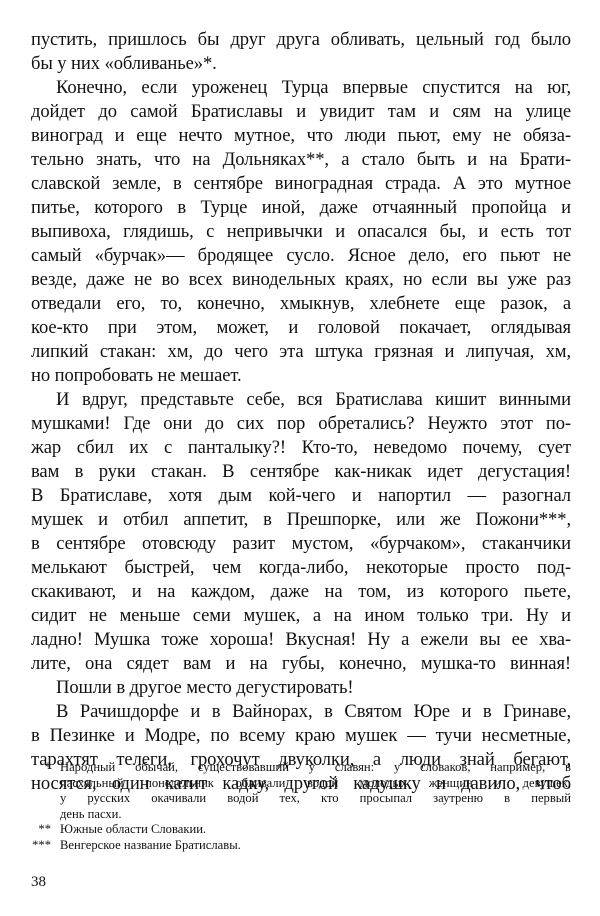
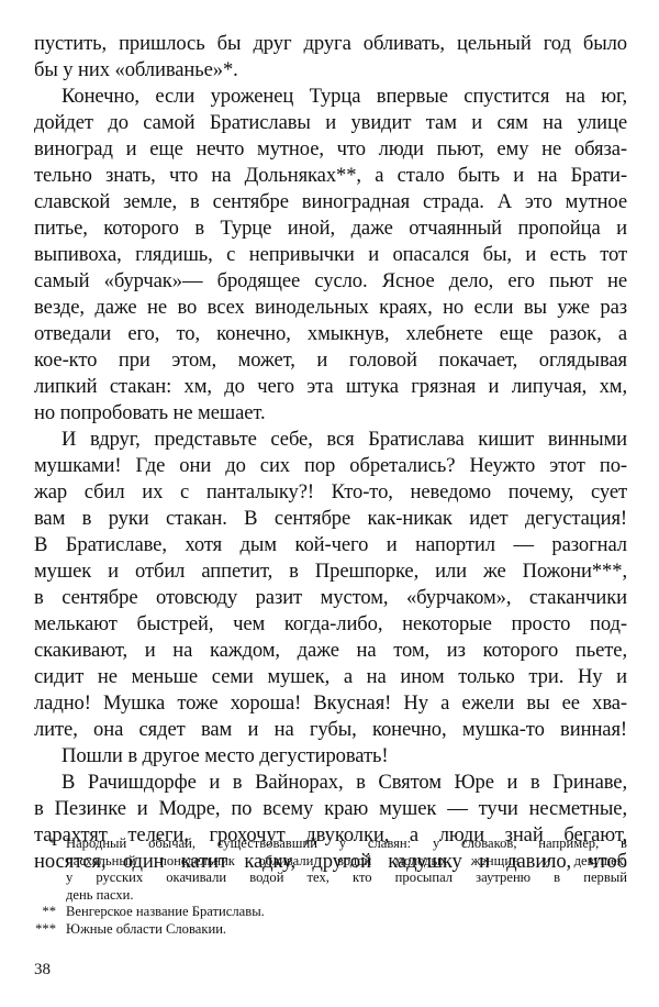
  пустить, пришлось бы друг друга обливать, цельный год было
  бы у них «обливанье»*.
  Конечно, если уроженец Турца впервые спустится на юг,
  дойдет до самой Братиславы и увидит там и сям на улице
  виноград и еще нечто мутное, что люди пьют, ему не обяза-
  тельно знать, что на Дольняках**, а стало быть и на Брати-
  славской земле, в сентябре виноградная страда. А это мутное
  питье, которого в Турце иной, даже отчаянный пропойца и
  выпивоха, глядишь, с непривычки и опасался бы, и есть тот
  самый «бурчак»— бродящее сусло. Ясное дело, его пьют не
  везде, даже не во всех винодельных краях, но если вы уже раз
  отведали его, то, конечно, хмыкнув, хлебнете еще разок, а
  кое-кто при этом, может, и головой покачает, оглядывая
  липкий стакан: хм, до чего эта штука грязная и липучая, хм,
  но попробовать не мешает.
  И вдруг, представьте себе, вся Братислава кишит винными
  мушками! Где они до сих пор обретались? Неужто этот по-
  жар сбил их с панталыку?! Кто-то, неведомо почему, сует
  вам в руки стакан. В сентябре как-никак идет дегустация!
  В Братиславе, хотя дым кой-чего и напортил — разогнал
  мушек и отбил аппетит, в Прешпорке, или же Пожони***,
  в сентябре отовсюду разит мустом, «бурчаком», стаканчики
  мелькают быстрей, чем когда-либо, некоторые просто под-
  скакивают, и на каждом, даже на том, из которого пьете,
  сидит не меньше семи мушек, а на ином только три. Ну и
  ладно! Мушка тоже хороша! Вкусная! Ну а ежели вы ее хва-
  лите, она сядет вам и на губы, конечно, мушка-то винная!
  Пошли в другое место дегустировать!
  В Рачишдорфе и в Вайнорах, в Святом Юре и в Гринаве,
  в Пезинке и Модре, по всему краю мушек — тучи несметные,
  тарахтят телеги, грохочут двуколки, а люди знай бегают,
  носятся, один катит кадку, другой кадушку и давило, чтоб
  *
  Народный обычай, существовавший у славян: у словаков, например, в
  пасхальный понедельник обливали водой молодых женщин и девушек,
  у русских окачивали водой тех, кто просыпал заутреню в первый
  день пасхи.
  **
- Южные области Словакии.
+ Венгерское название Братиславы.
  ***
- Венгерское название Братиславы.
+ Южные области Словакии.
  38
